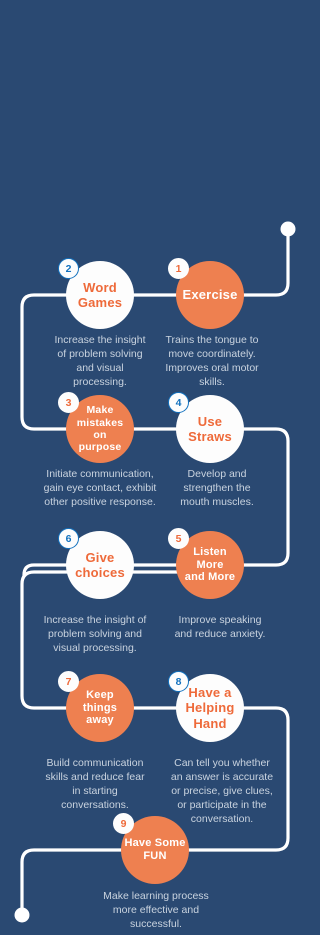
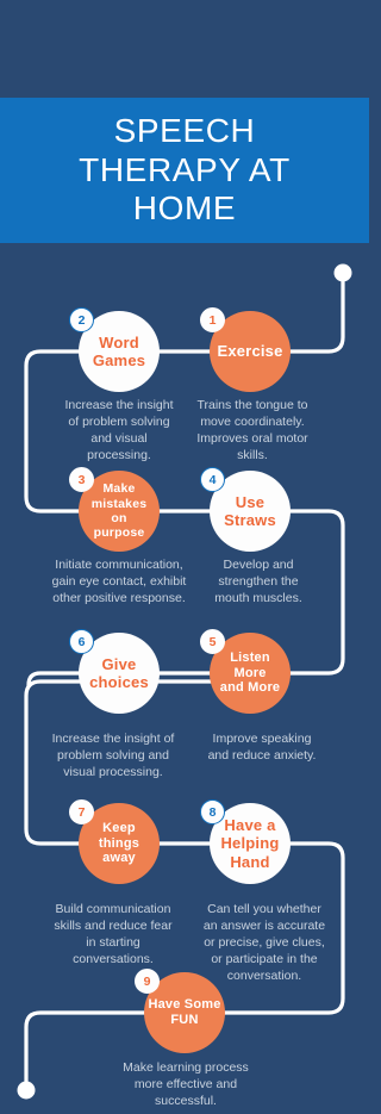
+ SPEECH
+ THERAPY AT
+ HOME
  Exercise
  1
  Trains the tongue to
  move coordinately.
  Improves oral motor
  skills.
  Word
  Games
  2
  Increase the insight
  of problem solving
  and visual
  processing.
  Make
  mistakes on
  purpose
  3
  Initiate communication,
  gain eye contact, exhibit
  other positive response.
  Use
  Straws
  4
  Develop and
  strengthen the
  mouth muscles.
  Listen More
  and More
  5
  Improve speaking
  and reduce anxiety.
  Give
  choices
  6
  Increase the insight of
  problem solving and
  visual processing.
  Keep things
  away
  7
  Build communication
  skills and reduce fear
  in starting
  conversations.
  Have a
  Helping
  Hand
  8
  Can tell you whether
  an answer is accurate
  or precise, give clues,
  or participate in the
  conversation.
  Have Some
  FUN
  9
  Make learning process
  more effective and
  successful.
